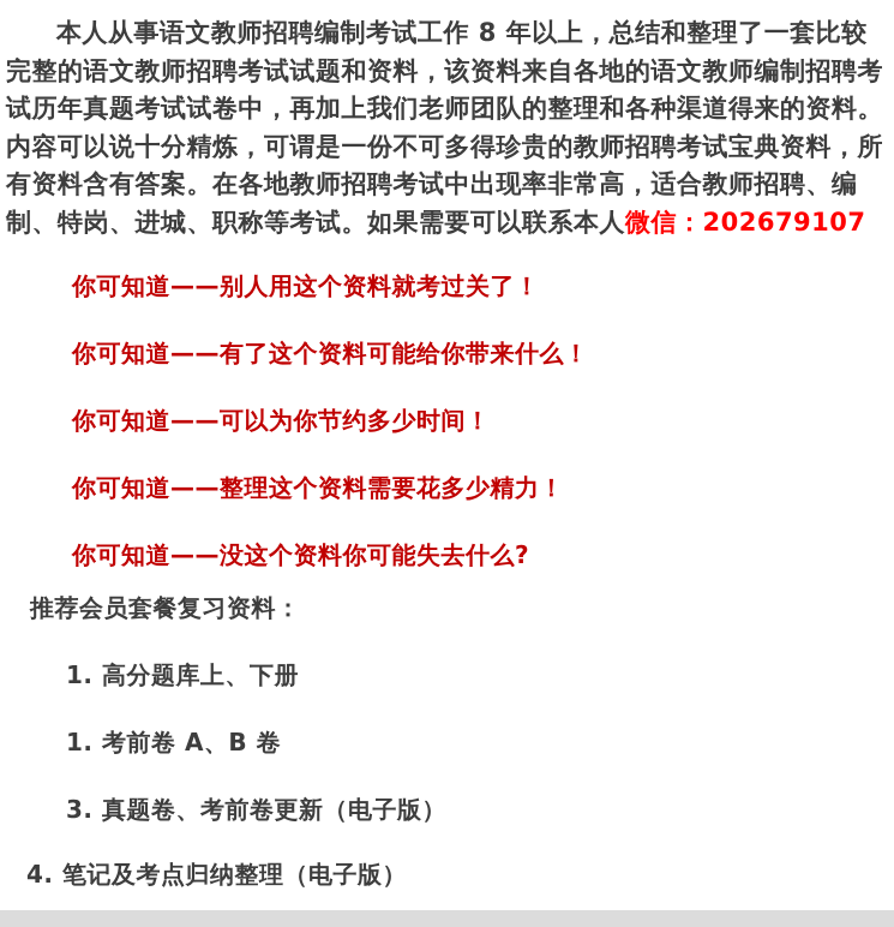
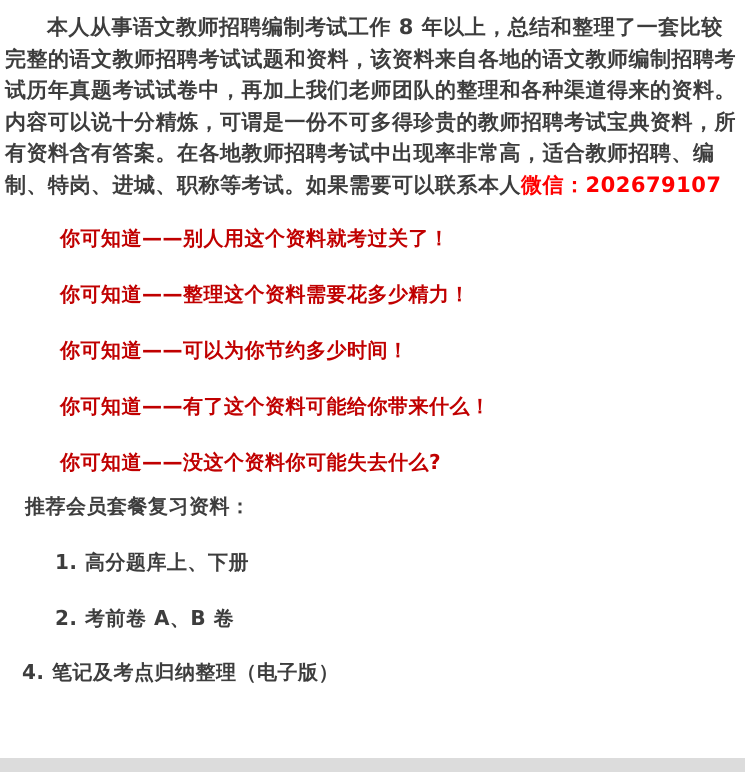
  本人从事语文教师招聘编制考试工作 8 年以上，总结和整理了一套比较完整的语文教师招聘考试试题和资料，该资料来自各地的语文教师编制招聘考试历年真题考试试卷中，再加上我们老师团队的整理和各种渠道得来的资料。内容可以说十分精炼，可谓是一份不可多得珍贵的教师招聘考试宝典资料，所有资料含有答案。在各地教师招聘考试中出现率非常高，适合教师招聘、编制、特岗、进城、职称等考试。如果需要可以联系本人微信：202679107
  你可知道——别人用这个资料就考过关了！
- 你可知道——有了这个资料可能给你带来什么！
+ 你可知道——整理这个资料需要花多少精力！
  你可知道——可以为你节约多少时间！
- 你可知道——整理这个资料需要花多少精力！
+ 你可知道——有了这个资料可能给你带来什么！
  你可知道——没这个资料你可能失去什么?
  推荐会员套餐复习资料：
  1. 高分题库上、下册
- 1. 考前卷 A、B 卷
+ 2. 考前卷 A、B 卷
- 3. 真题卷、考前卷更新（电子版）
  4. 笔记及考点归纳整理（电子版）
